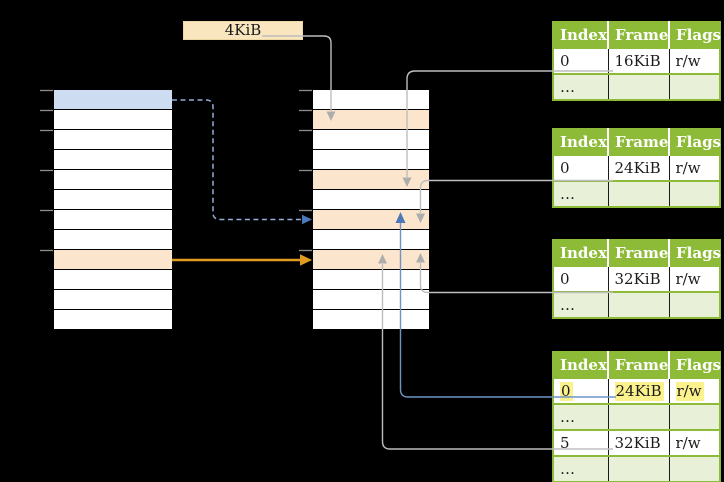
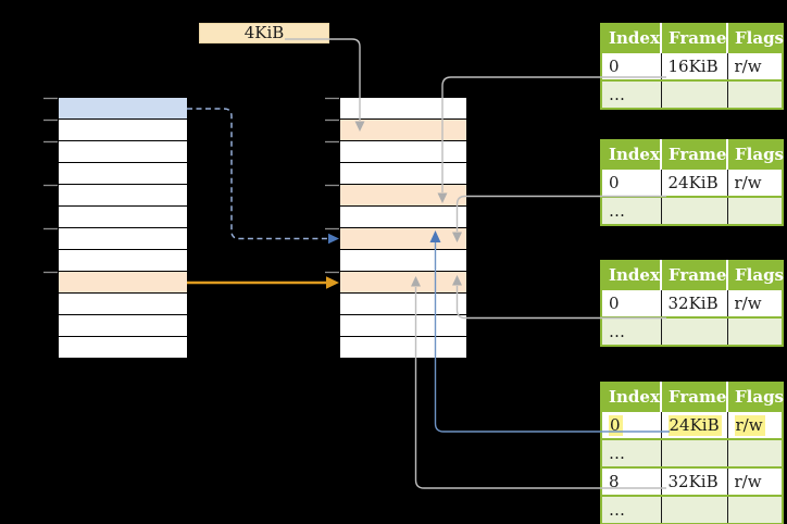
  4KiB
  Index	Frame	Flags
  0	16KiB	r/w
  …
  Index	Frame	Flags
  0	24KiB	r/w
  …
  Index	Frame	Flags
  0	32KiB	r/w
  …
  Index	Frame	Flags
  0	24KiB	r/w
  …
- 5	32KiB	r/w
+ 8	32KiB	r/w
  …
